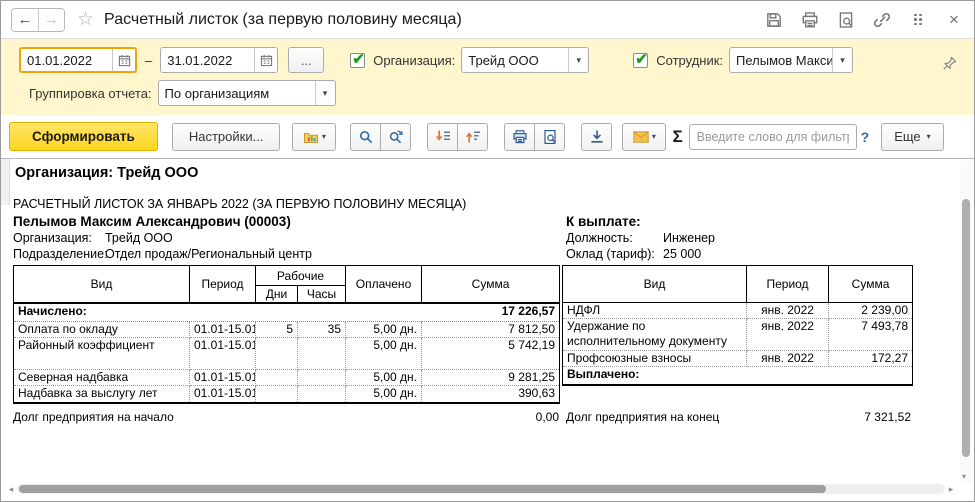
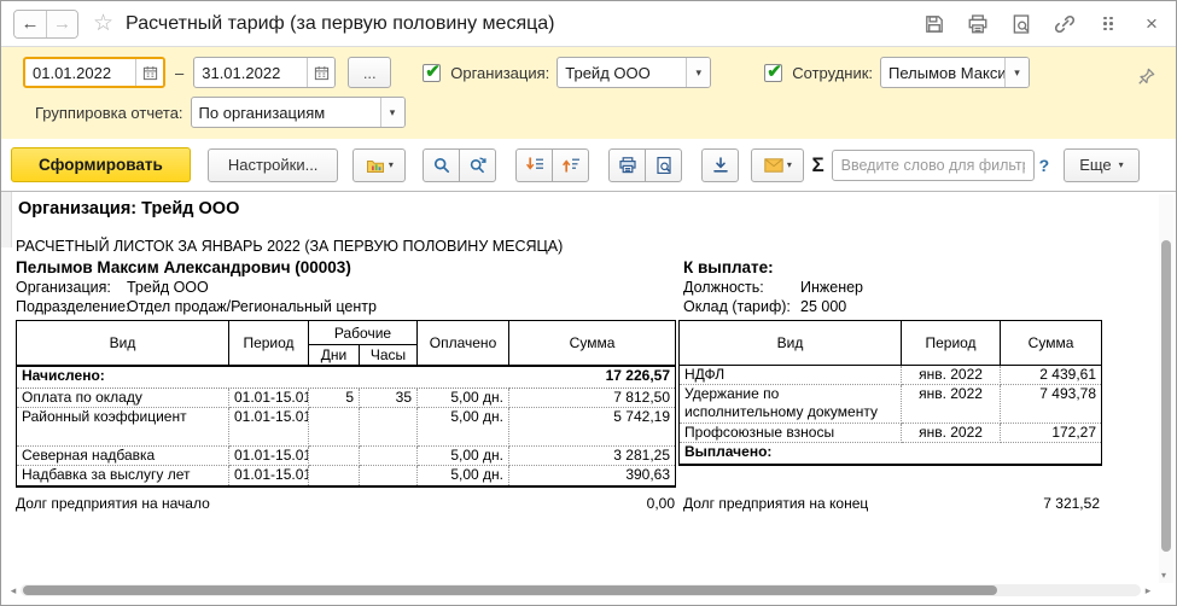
  ←
  →
  ☆
- Расчетный листок (за первую половину месяца)
+ Расчетный тариф (за первую половину месяца)
  ×
  01.01.2022
  –
  31.01.2022
  ...
  ✔
  Организация:
  Трейд ООО
  ▾
  ✔
  Сотрудник:
  Пелымов Макси
  ▾
  Группировка отчета:
  По организациям
  ▾
  Сформировать
  Настройки...
  ▾
  ▾
  Σ
  Введите слово для фильт
  ?
  Еще
  ▾
  Организация: Трейд ООО
  РАСЧЕТНЫЙ ЛИСТОК ЗА ЯНВАРЬ 2022 (ЗА ПЕРВУЮ ПОЛОВИНУ МЕСЯЦА)
  Пелымов Максим Александрович (00003)
  К выплате:
  Организация:
  Трейд ООО
  Должность:
  Инженер
  Подразделение
  Отдел продаж/Региональный центр
  Оклад (тариф):
  25 000
  Вид	Период	Рабочие	Оплачено	Сумма
  Дни	Часы
  Начислено:	17 226,57
  Оплата по окладу	01.01-15.01	5	35	5,00 дн.	7 812,50
  Районный коэффициент	01.01-15.01			5,00 дн.	5 742,19
- Северная надбавка	01.01-15.01			5,00 дн.	9 281,25
+ Северная надбавка	01.01-15.01			5,00 дн.	3 281,25
  Надбавка за выслугу лет	01.01-15.01			5,00 дн.	390,63
  Вид	Период	Сумма
- НДФЛ	янв. 2022	2 239,00
+ НДФЛ	янв. 2022	2 439,61
  Удержание по исполнительному документу	янв. 2022	7 493,78
  Профсоюзные взносы	янв. 2022	172,27
  Выплачено:
  Долг предприятия на начало
  0,00
  Долг предприятия на конец
  7 321,52
  ▾
  ◂
  ▸
